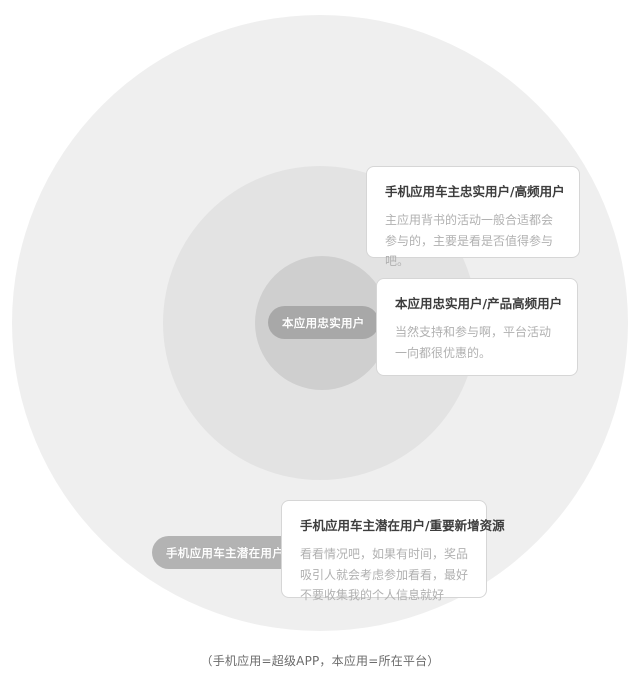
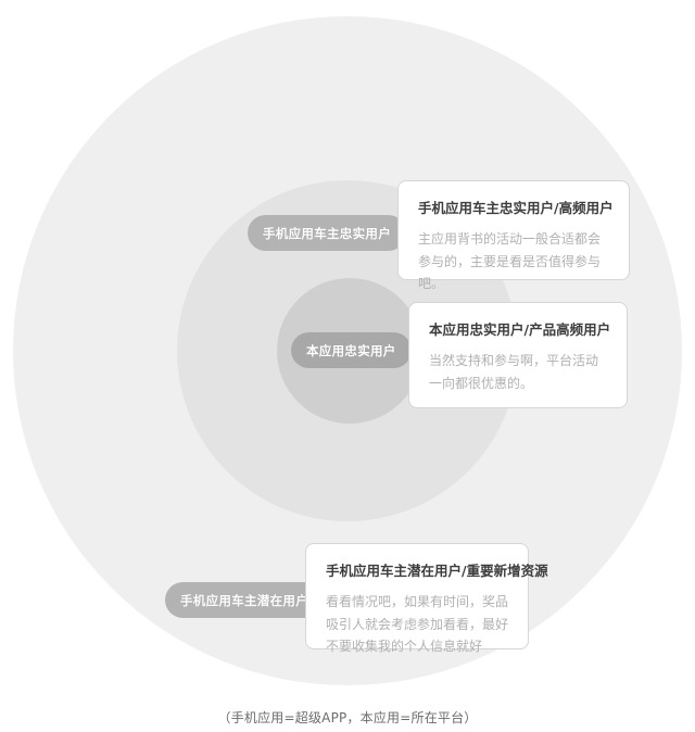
+ 手机应用车主忠实用户
  本应用忠实用户
  手机应用车主潜在用户
  手机应用车主忠实用户/高频用户
  主应用背书的活动一般合适都会参与的，主要是看是否值得参与吧。
  本应用忠实用户/产品高频用户
  当然支持和参与啊，平台活动一向都很优惠的。
  手机应用车主潜在用户/重要新增资源
  看看情况吧，如果有时间，奖品吸引人就会考虑参加看看，最好不要收集我的个人信息就好
  （手机应用=超级APP，本应用=所在平台）
